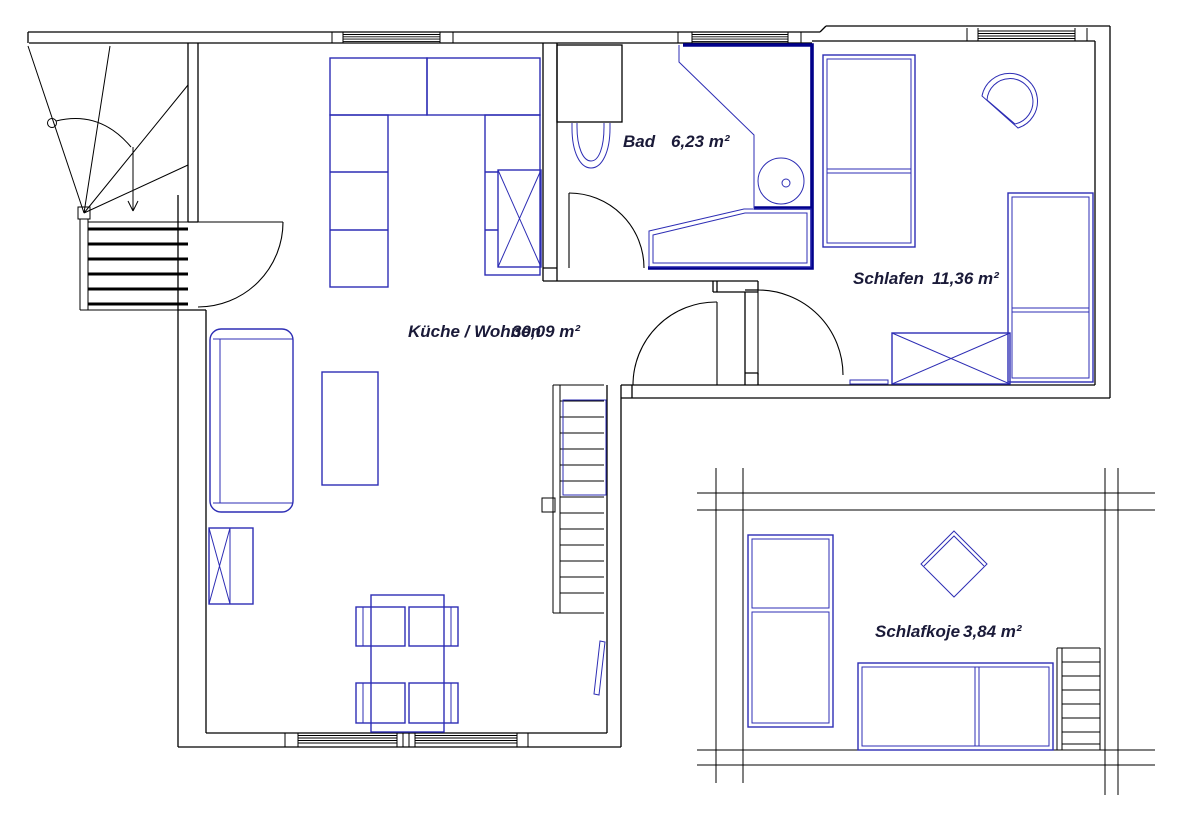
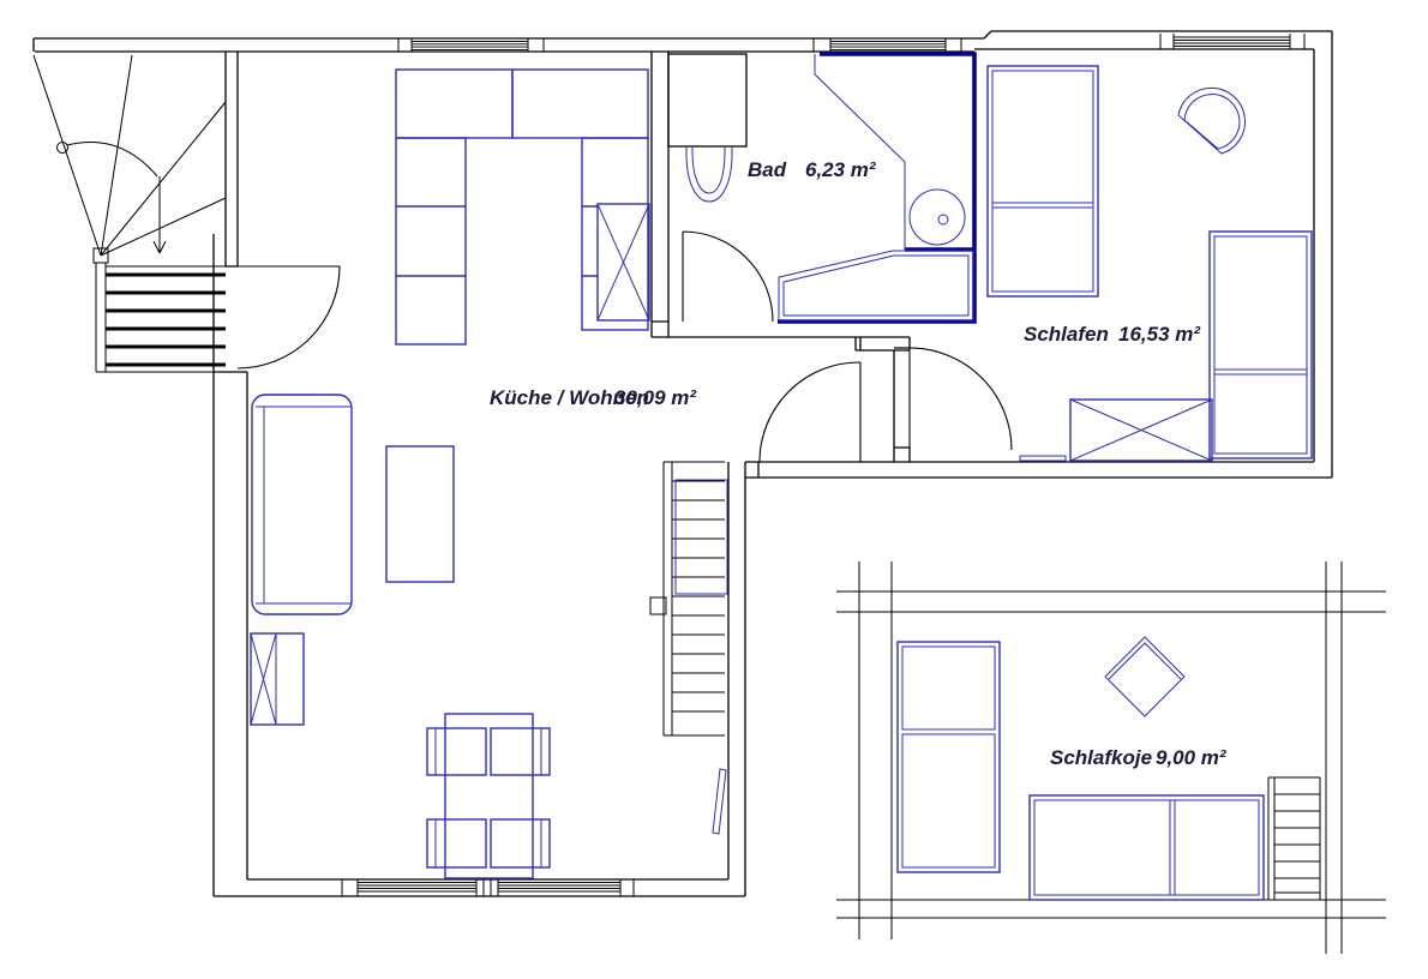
  Bad
  6,23 m²
  Küche / Wohnen
  30,09 m²
  Schlafen
- 11,36 m²
+ 16,53 m²
  Schlafkoje
- 3,84 m²
+ 9,00 m²
